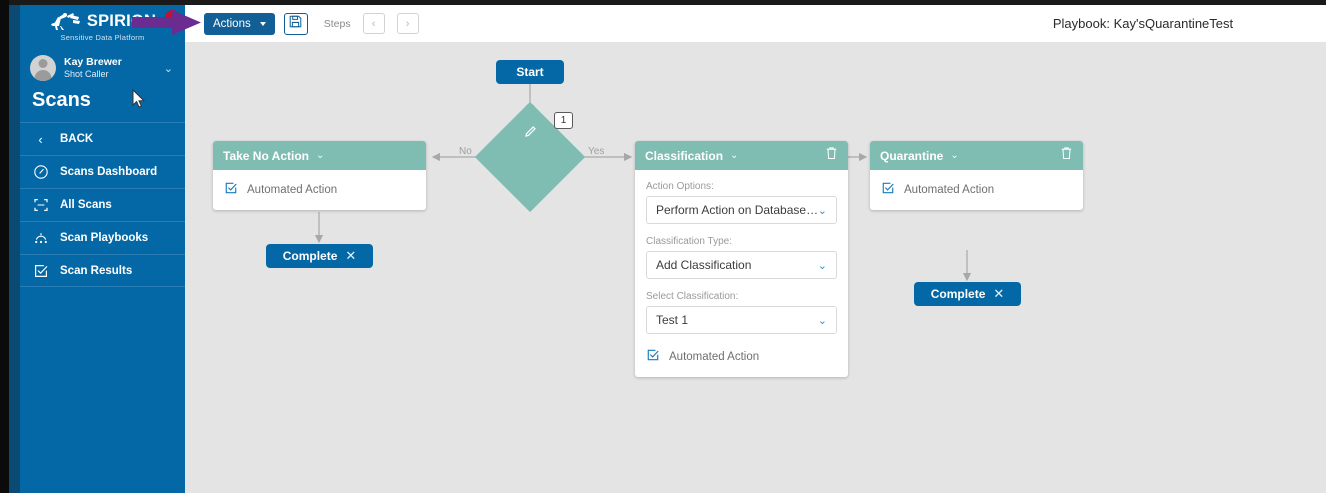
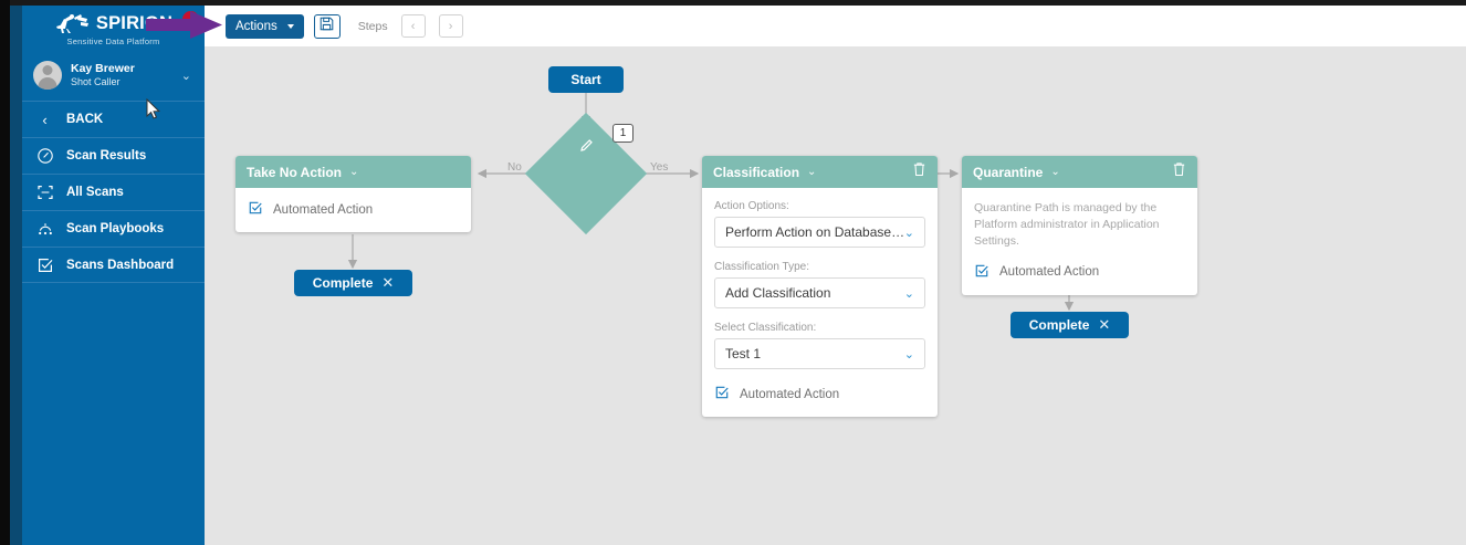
  SPIRI
  Sensitive Data Platform
  Kay Brewer
  Shot Caller
  ⌄
- Scans
  ‹
  BACK
- Scans Dashboard
+ Scan Results
  All Scans
  Scan Playbooks
- Scan Results
+ Scans Dashboard
  Actions
  Steps
  ‹
  ›
- Playbook: Kay'sQuarantineTest
  Start
  1
  No
  Yes
  Take No Action
  ⌄
  Automated Action
  Complete
  ✕
  Classification
  ⌄
  Action Options:
  Perform Action on Database…
  ⌄
  Classification Type:
  Add Classification
  ⌄
  Select Classification:
  Test 1
  ⌄
  Automated Action
  Quarantine
  ⌄
+ Quarantine Path is managed by the Platform administrator in Application Settings.
  Automated Action
  Complete
  ✕
